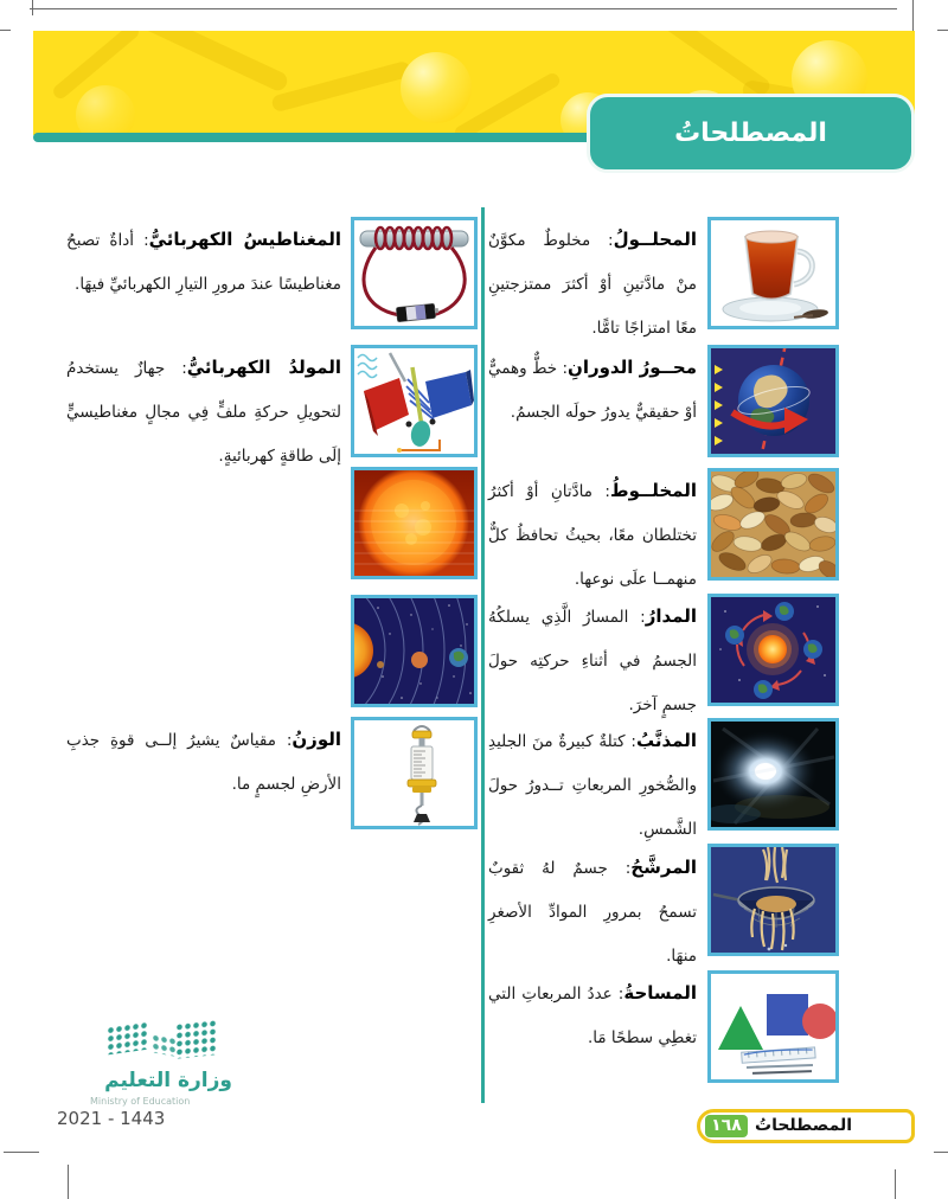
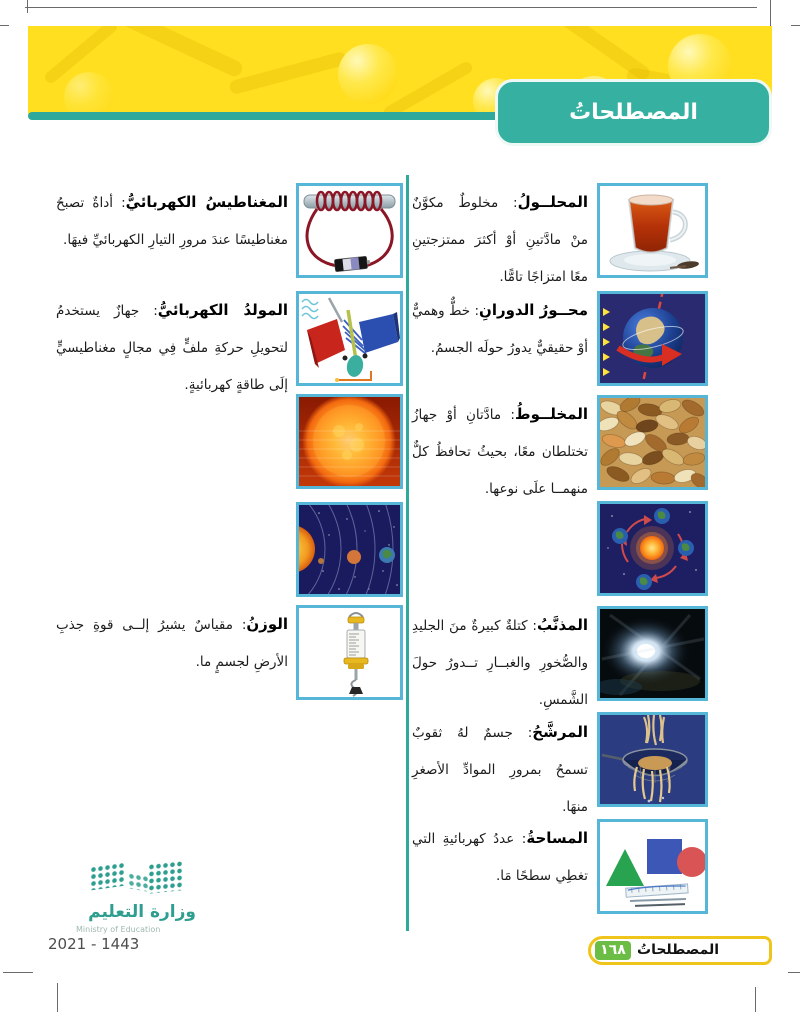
  المصطلحاتُ
  المحلــولُ: مخلوطٌ مكوَّنٌ منْ مادَّتينِ أوْ أكثرَ ممتزجتينِ معًا امتزاجًا تامًّا.
  محــورُ الدورانِ: خطٌّ وهميٌّ أوْ حقيقيٌّ يدورُ حولَه الجسمُ.
- المخلــوطُ: مادَّتانِ أوْ أكثرُ تختلطان معًا، بحيثُ تحافظُ كلٌّ منهمــا علَى نوعها.
+ المخلــوطُ: مادَّتانِ أوْ جهازُ تختلطان معًا، بحيثُ تحافظُ كلٌّ منهمــا علَى نوعها.
- المدارُ: المسارُ الَّذِي يسلكُهُ الجسمُ في أثناءِ حركتِه حولَ جسمٍ آخرَ.
- المذنَّبُ: كتلةٌ كبيرةٌ منَ الجليدِ والصُّخورِ المربعاتِ تــدورُ حولَ الشَّمسِ.
+ المذنَّبُ: كتلةٌ كبيرةٌ منَ الجليدِ والصُّخورِ والغبــارِ تــدورُ حولَ الشَّمسِ.
  المرشَّحُ: جسمٌ لهُ ثقوبٌ تسمحُ بمرورِ الموادِّ الأصغرِ منهَا.
- المساحةُ: عددُ المربعاتِ التي تغطِي سطحًا مَا.
+ المساحةُ: عددُ كهربائيةِ التي تغطِي سطحًا مَا.
  المغناطيسُ الكهربائيُّ: أداةٌ تصبحُ مغناطيسًا عندَ مرورِ التيارِ الكهربائيِّ فيهَا.
  المولدُ الكهربائيُّ: جهازٌ يستخدمُ لتحويلِ حركةِ ملفٍّ فِي مجالٍ مغناطيسيٍّ إلَى طاقةٍ كهربائيةٍ.
  الوزنُ: مقياسٌ يشيرُ إلــى قوةِ جذبِ الأرضِ لجسمٍ ما.
  وزارة التعليم
  Ministry of Education
  2021 - 1443
  ١٦٨
  المصطلحاتُ
